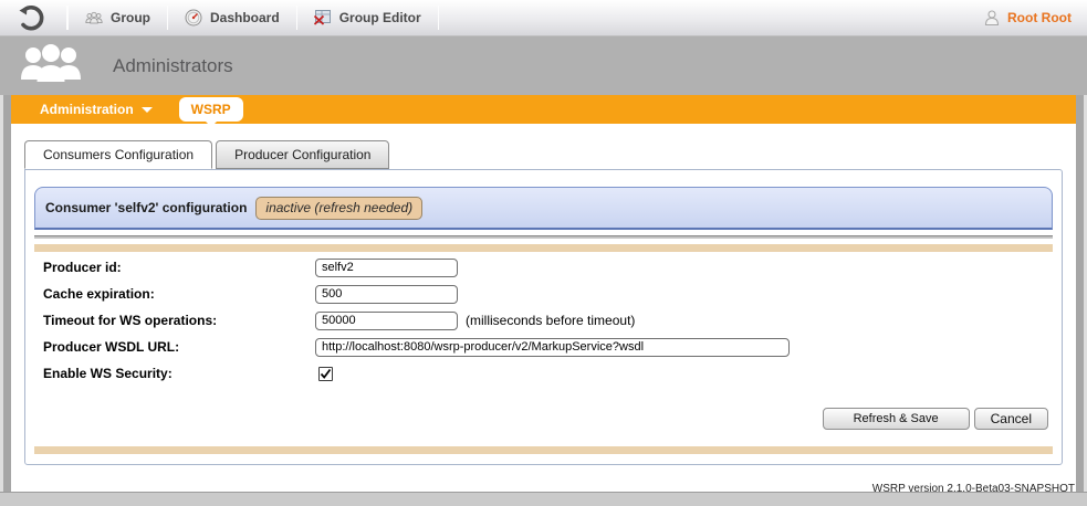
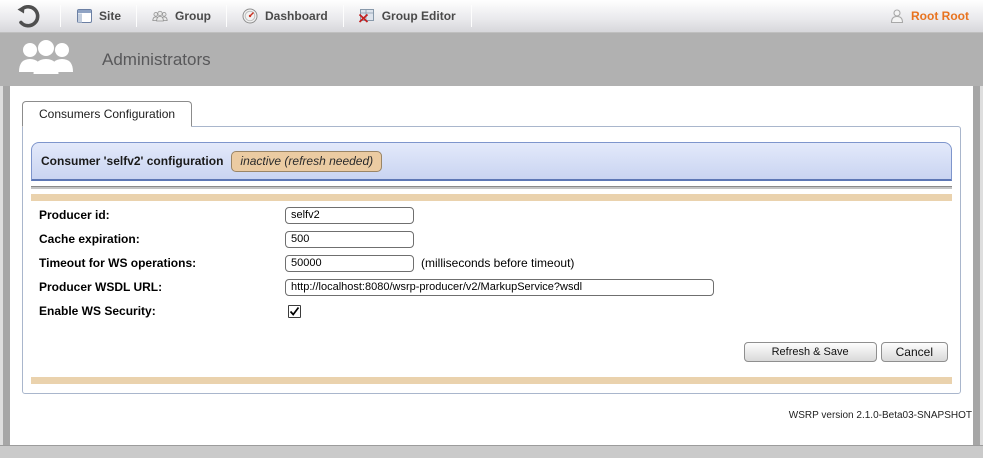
+ Site
  Group
  Dashboard
  Group Editor
  Root Root
  Administrators
- Administration
- WSRP
  Consumers Configuration
- Producer Configuration
  Consumer 'selfv2' configuration
  inactive (refresh needed)
  Producer id:
  selfv2
  Cache expiration:
  500
  Timeout for WS operations:
  50000
  (milliseconds before timeout)
  Producer WSDL URL:
  http://localhost:8080/wsrp-producer/v2/MarkupService?wsdl
  Enable WS Security:
  Refresh & Save
  Cancel
  WSRP version 2.1.0-Beta03-SNAPSHOT
